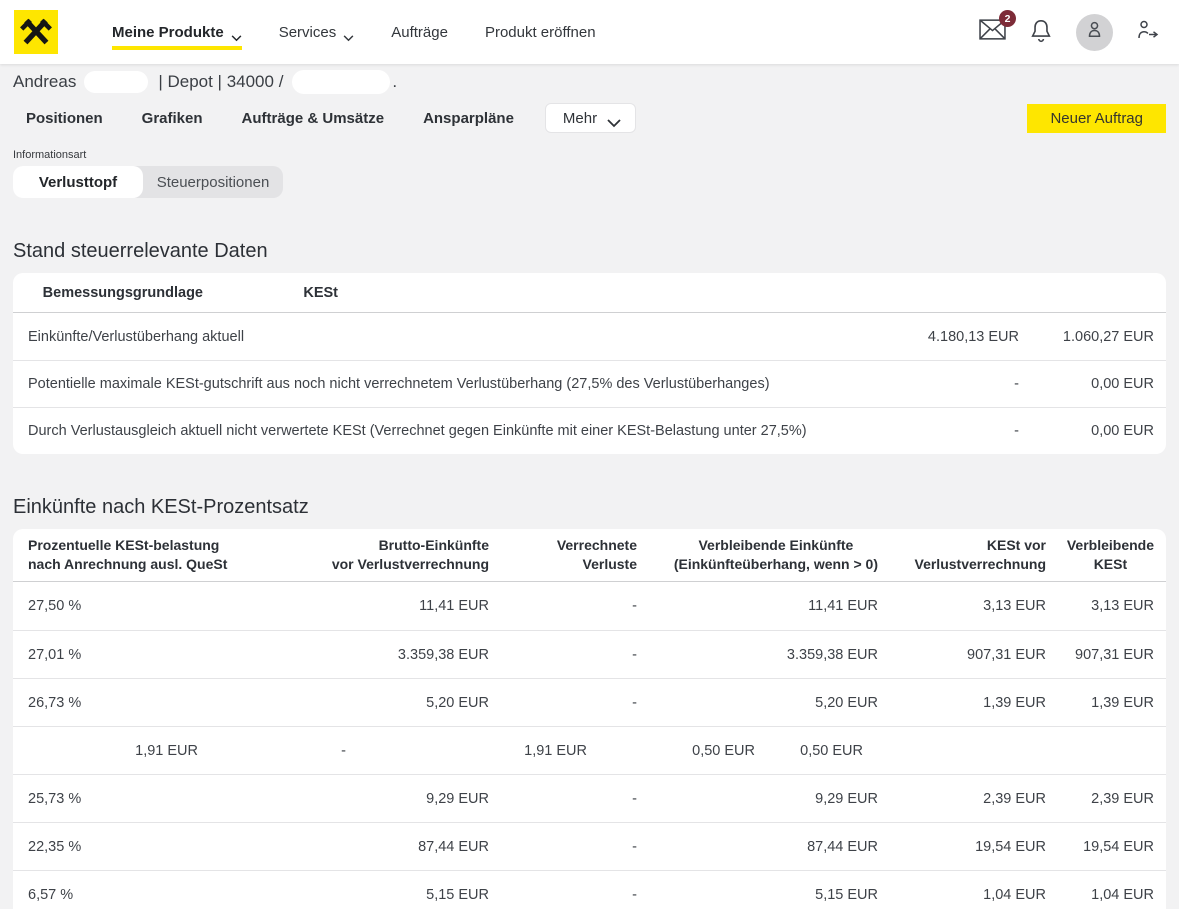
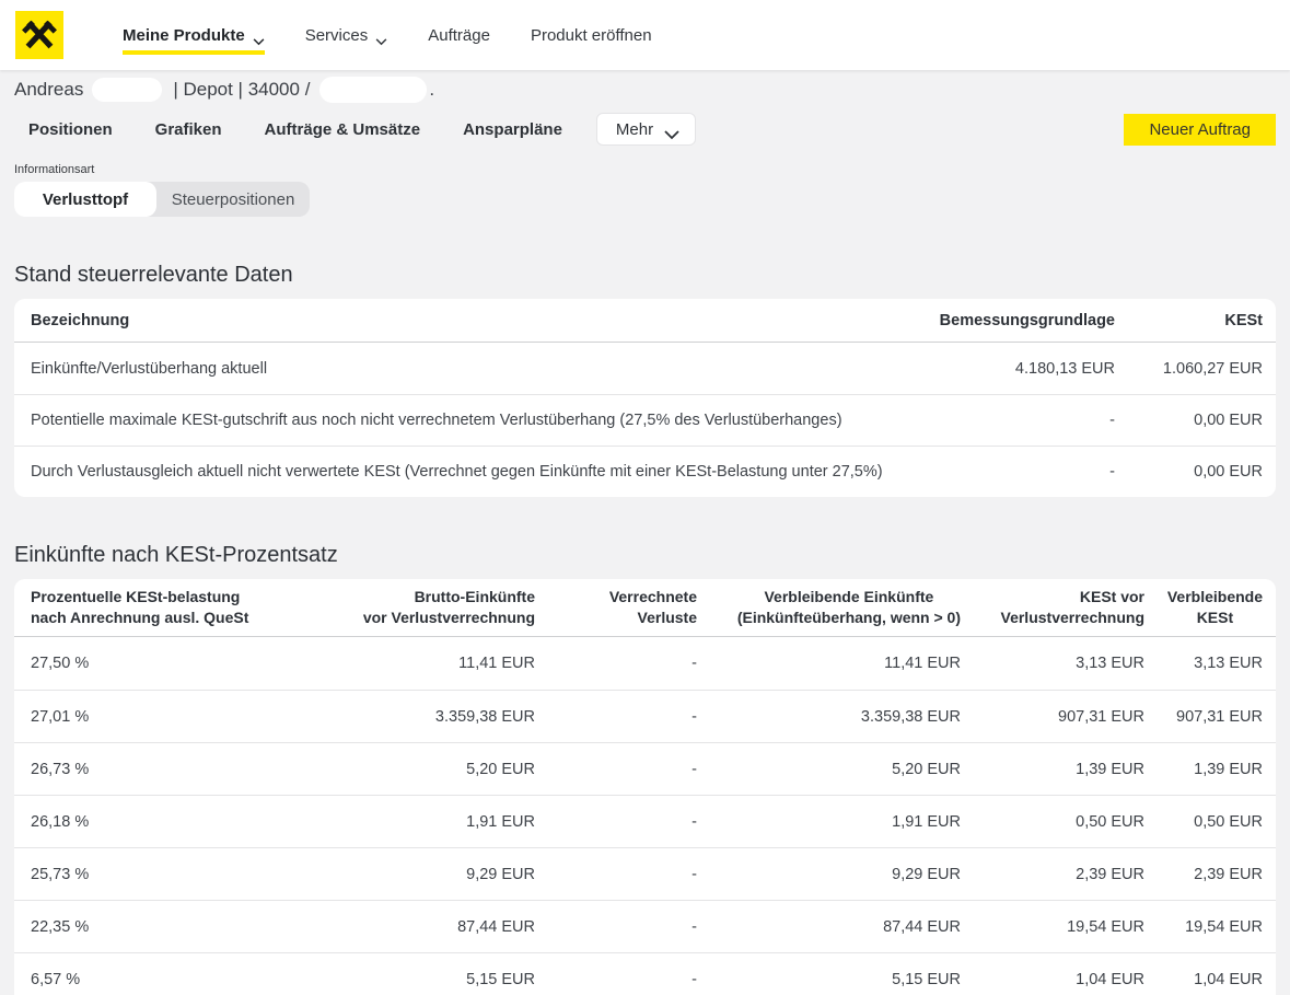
  Meine Produkte
  Services
  Aufträge
  Produkt eröffnen
- 2
  Andreas
  | Depot | 34000 /
  .
  Positionen
  Grafiken
  Aufträge & Umsätze
  Ansparpläne
  Mehr
  Neuer Auftrag
  Informationsart
  Verlusttopf
  Steuerpositionen
  Stand steuerrelevante Daten
+ Bezeichnung
  Bemessungsgrundlage
  KESt
  Einkünfte/Verlustüberhang aktuell
  4.180,13 EUR
  1.060,27 EUR
  Potentielle maximale KESt-gutschrift aus noch nicht verrechnetem Verlustüberhang (27,5% des Verlustüberhanges)
  -
  0,00 EUR
  Durch Verlustausgleich aktuell nicht verwertete KESt (Verrechnet gegen Einkünfte mit einer KESt-Belastung unter 27,5%)
  -
  0,00 EUR
  Einkünfte nach KESt-Prozentsatz
  Prozentuelle KESt-belastung
  nach Anrechnung ausl. QueSt
  Brutto-Einkünfte
  vor Verlustverrechnung
  Verrechnete
  Verluste
  Verbleibende Einkünfte
  (Einkünfteüberhang, wenn > 0)
  KESt vor
  Verlustverrechnung
  Verbleibende
  KESt
  27,50 %
  11,41 EUR
  -
  11,41 EUR
  3,13 EUR
  3,13 EUR
  27,01 %
  3.359,38 EUR
  -
  3.359,38 EUR
  907,31 EUR
  907,31 EUR
  26,73 %
  5,20 EUR
  -
  5,20 EUR
  1,39 EUR
  1,39 EUR
+ 26,18 %
  1,91 EUR
  -
  1,91 EUR
  0,50 EUR
  0,50 EUR
  25,73 %
  9,29 EUR
  -
  9,29 EUR
  2,39 EUR
  2,39 EUR
  22,35 %
  87,44 EUR
  -
  87,44 EUR
  19,54 EUR
  19,54 EUR
  6,57 %
  5,15 EUR
  -
  5,15 EUR
  1,04 EUR
  1,04 EUR
